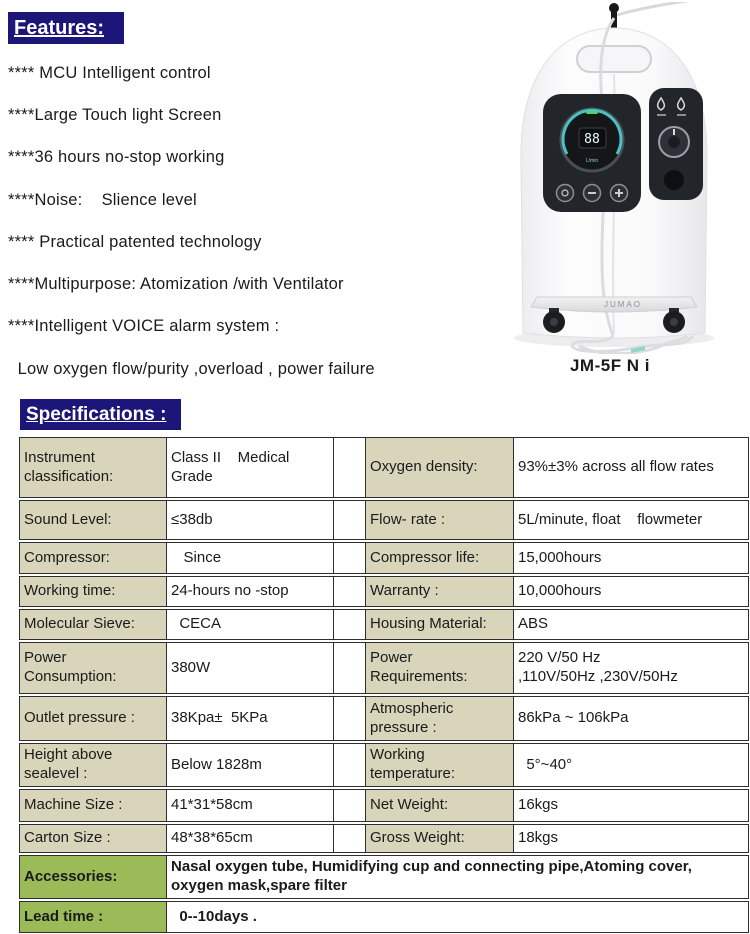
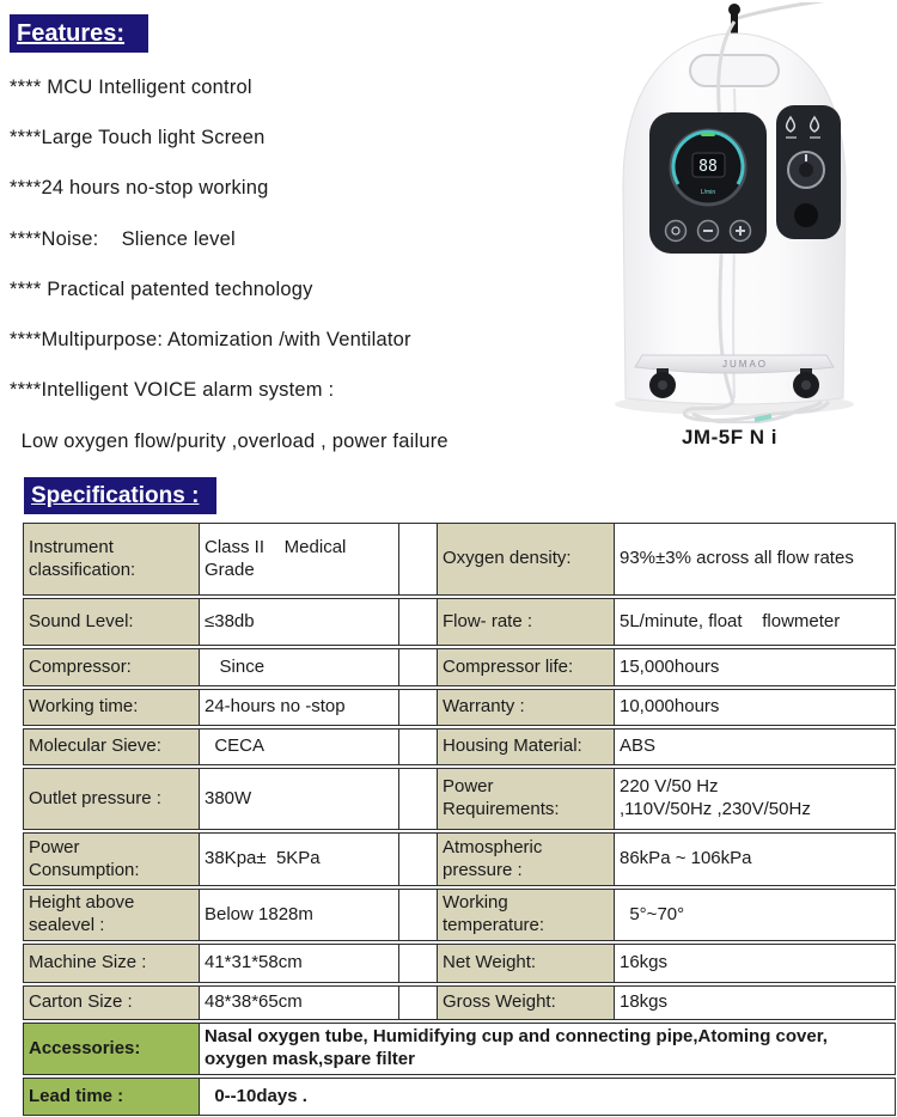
  Features:
  **** MCU Intelligent control
  ****Large Touch light Screen
- ****36 hours no-stop working
+ ****24 hours no-stop working
  ****Noise: Slience level
  **** Practical patented technology
  ****Multipurpose: Atomization /with Ventilator
  ****Intelligent VOICE alarm system :
  Low oxygen flow/purity ,overload , power failure
  88
  JUMAO
  JM-5F N i
  Specifications :
  Instrument classification:
  Class II Medical Grade
  Oxygen density:
  93%±3% across all flow rates
  Sound Level:
  ≤38db
  Flow- rate :
  5L/minute, float flowmeter
  Compressor:
  Since
  Compressor life:
  15,000hours
  Working time:
  24-hours no -stop
  Warranty :
  10,000hours
  Molecular Sieve:
  CECA
  Housing Material:
  ABS
- Power Consumption:
+ Outlet pressure :
  380W
  Power Requirements:
  220 V/50 Hz
  ,110V/50Hz ,230V/50Hz
- Outlet pressure :
+ Power Consumption:
  38Kpa± 5KPa
  Atmospheric pressure :
  86kPa ~ 106kPa
  Height above sealevel :
  Below 1828m
  Working temperature:
- 5°~40°
+ 5°~70°
  Machine Size :
  41*31*58cm
  Net Weight:
  16kgs
  Carton Size :
  48*38*65cm
  Gross Weight:
  18kgs
  Accessories:
  Nasal oxygen tube, Humidifying cup and connecting pipe,Atoming cover, oxygen mask,spare filter
  Lead time :
  0--10days .
